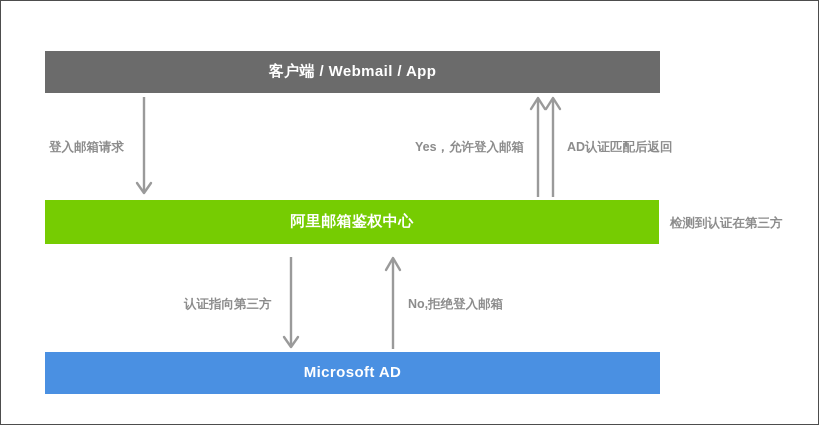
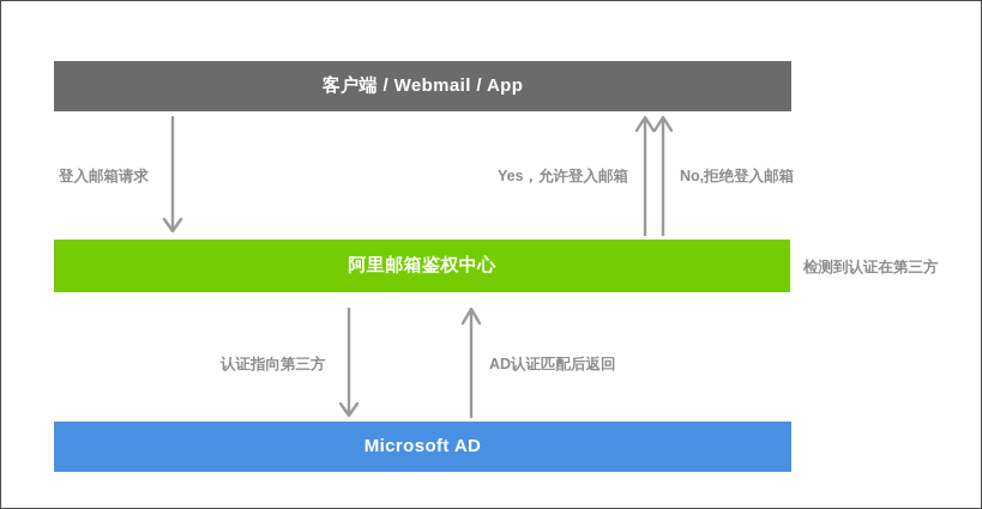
  客户端 / Webmail / App
  阿里邮箱鉴权中心
  Microsoft AD
  登入邮箱请求
  Yes，允许登入邮箱
- AD认证匹配后返回
+ No,拒绝登入邮箱
  认证指向第三方
- No,拒绝登入邮箱
+ AD认证匹配后返回
  检测到认证在第三方
